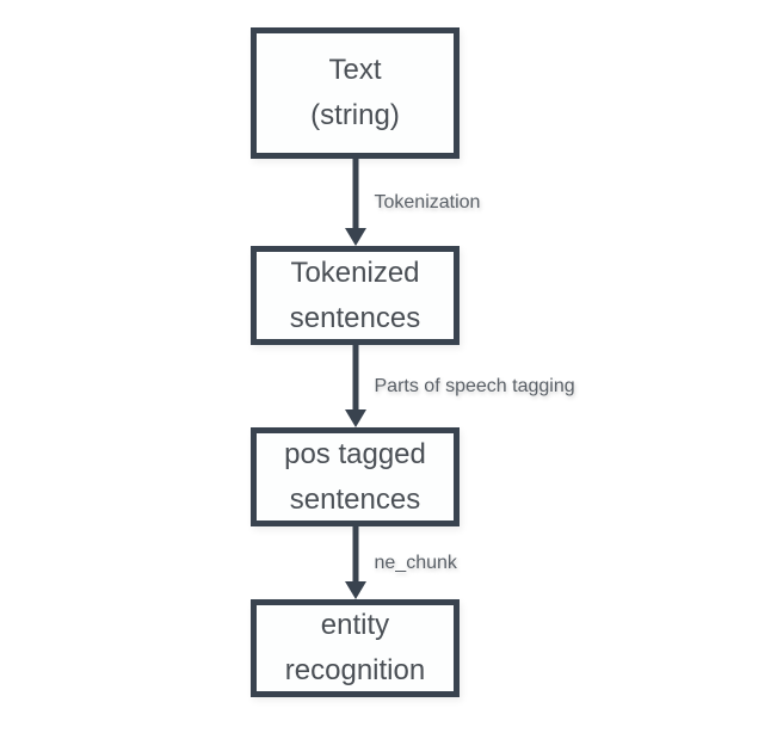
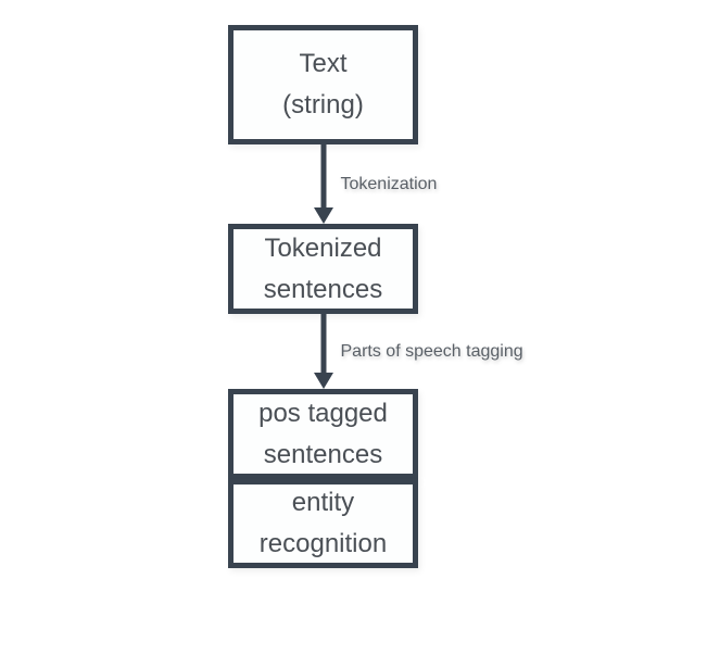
  Text
  (string)
  Tokenization
  Tokenized
  sentences
  Parts of speech tagging
  pos tagged
  sentences
- ne_chunk
  entity
  recognition
